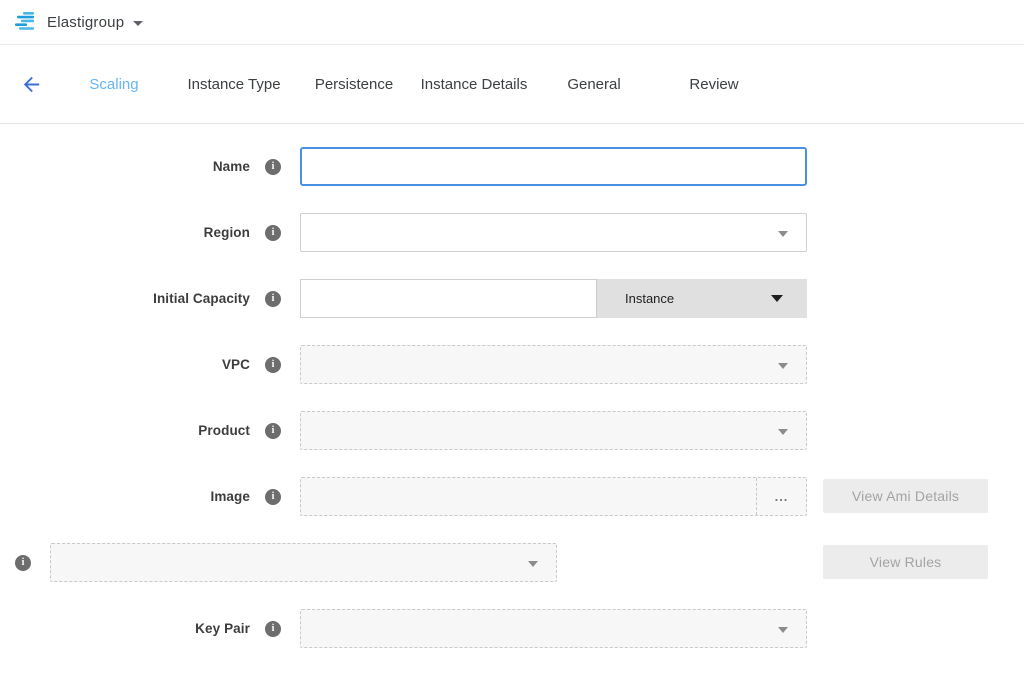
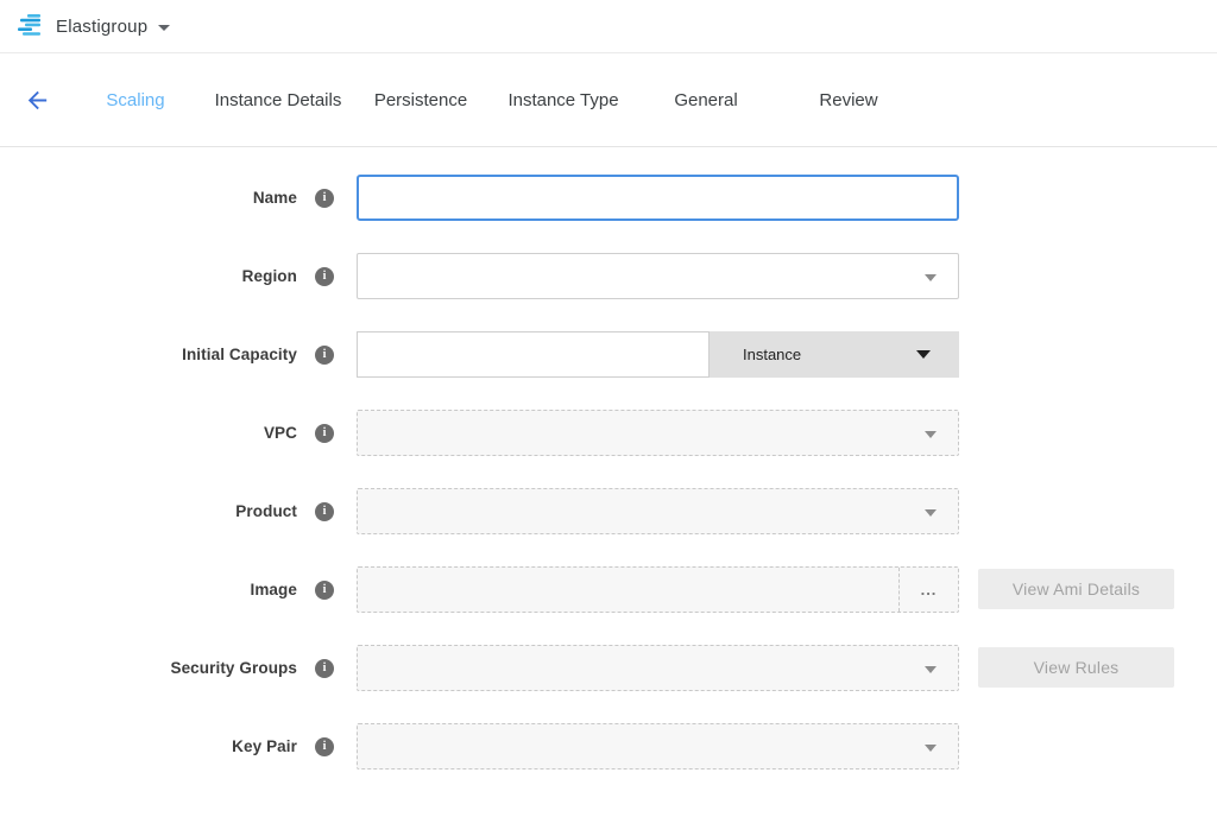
  Elastigroup
  Scaling
- Instance Type
+ Instance Details
  Persistence
- Instance Details
+ Instance Type
  General
  Review
  Name
  i
  Region
  i
  Initial Capacity
  i
  Instance
  VPC
  i
  Product
  i
  Image
  i
  ...
  View Ami Details
+ Security Groups
  i
  View Rules
  Key Pair
  i
